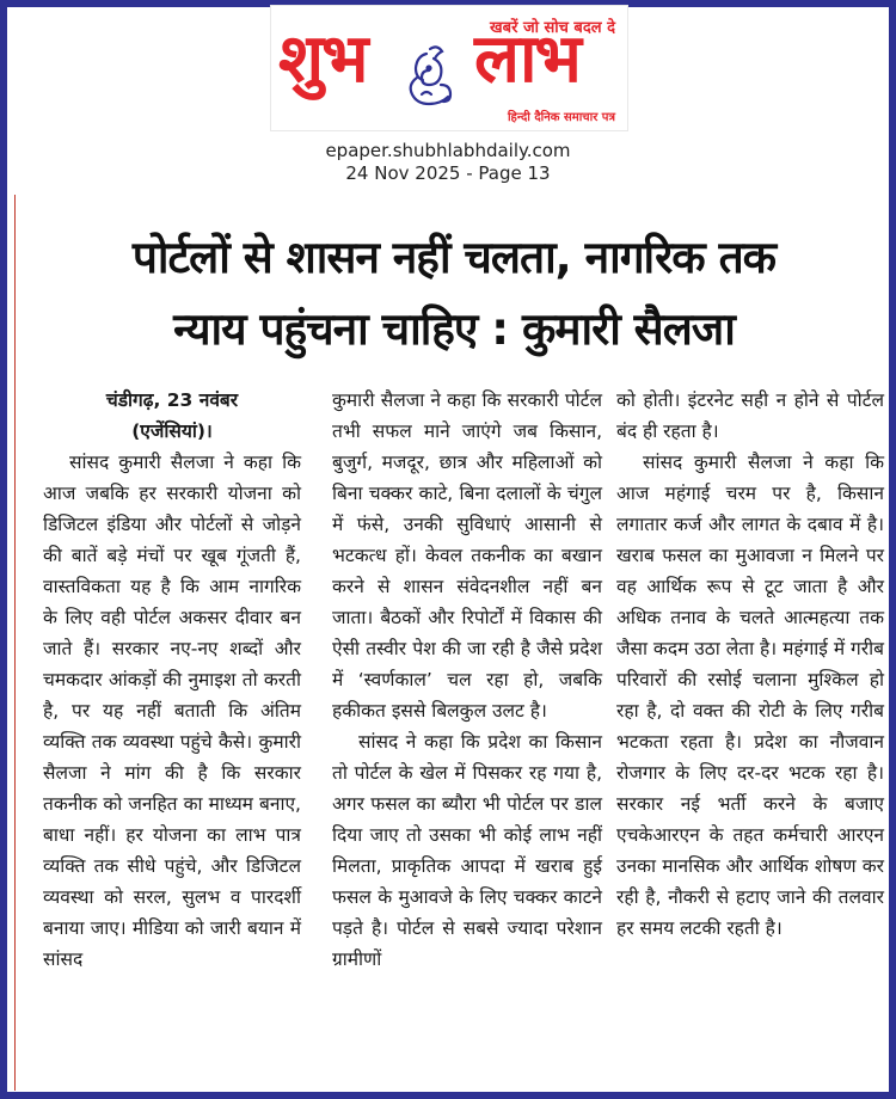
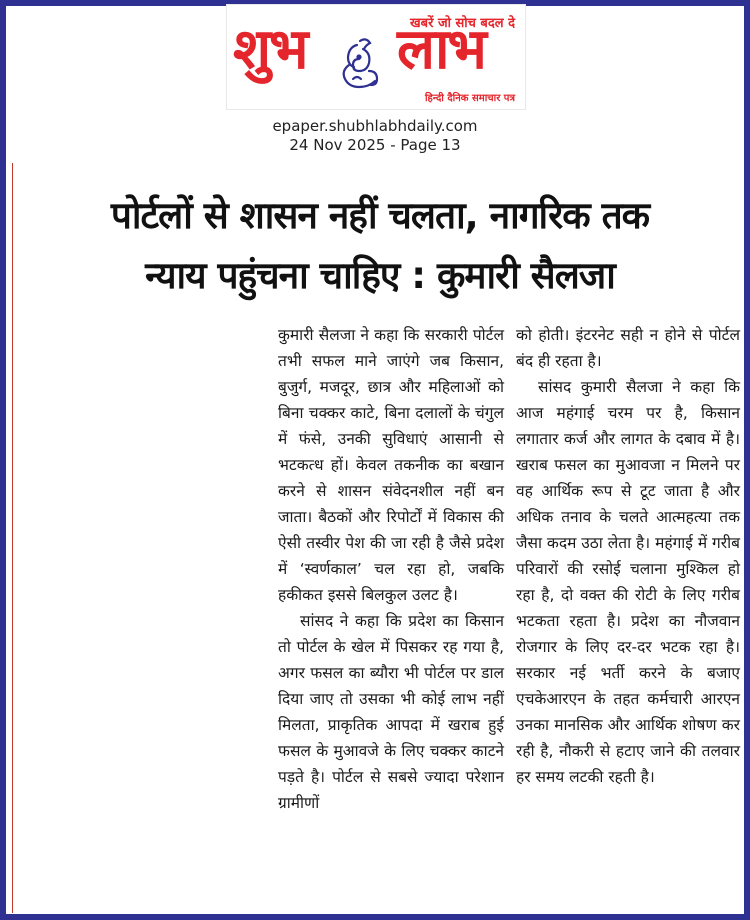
  खबरें जो सोच बदल दे
  शुभ
  लाभ
  हिन्दी दैनिक समाचार पत्र
  epaper.shubhlabhdaily.com
  24 Nov 2025 - Page 13
  पोर्टलों से शासन नहीं चलता, नागरिक तक
  न्याय पहुंचना चाहिए : कुमारी सैलजा
- चंडीगढ़, 23 नवंबर
- (एजेंसियां)।
- सांसद कुमारी सैलजा ने कहा कि आज जबकि हर सरकारी योजना को डिजिटल इंडिया और पोर्टलों से जोड़ने की बातें बड़े मंचों पर खूब गूंजती हैं, वास्तविकता यह है कि आम नागरिक के लिए वही पोर्टल अकसर दीवार बन जाते हैं। सरकार नए-नए शब्दों और चमकदार आंकड़ों की नुमाइश तो करती है, पर यह नहीं बताती कि अंतिम व्यक्ति तक व्यवस्था पहुंचे कैसे। कुमारी सैलजा ने मांग की है कि सरकार तकनीक को जनहित का माध्यम बनाए, बाधा नहीं। हर योजना का लाभ पात्र व्यक्ति तक सीधे पहुंचे, और डिजिटल व्यवस्था को सरल, सुलभ व पारदर्शी बनाया जाए। मीडिया को जारी बयान में सांसद
  कुमारी सैलजा ने कहा कि सरकारी पोर्टल तभी सफल माने जाएंगे जब किसान, बुजुर्ग, मजदूर, छात्र और महिलाओं को बिना चक्कर काटे, बिना दलालों के चंगुल में फंसे, उनकी सुविधाएं आसानी से भटकत्ध हों। केवल तकनीक का बखान करने से शासन संवेदनशील नहीं बन जाता। बैठकों और रिपोर्टों में विकास की ऐसी तस्वीर पेश की जा रही है जैसे प्रदेश में ‘स्वर्णकाल’ चल रहा हो, जबकि हकीकत इससे बिलकुल उलट है।
  सांसद ने कहा कि प्रदेश का किसान तो पोर्टल के खेल में पिसकर रह गया है, अगर फसल का ब्यौरा भी पोर्टल पर डाल दिया जाए तो उसका भी कोई लाभ नहीं मिलता, प्राकृतिक आपदा में खराब हुई फसल के मुआवजे के लिए चक्कर काटने पड़ते है। पोर्टल से सबसे ज्यादा परेशान ग्रामीणों
  को होती। इंटरनेट सही न होने से पोर्टल बंद ही रहता है।
  सांसद कुमारी सैलजा ने कहा कि आज महंगाई चरम पर है, किसान लगातार कर्ज और लागत के दबाव में है। खराब फसल का मुआवजा न मिलने पर वह आर्थिक रूप से टूट जाता है और अधिक तनाव के चलते आत्महत्या तक जैसा कदम उठा लेता है। महंगाई में गरीब परिवारों की रसोई चलाना मुश्किल हो रहा है, दो वक्त की रोटी के लिए गरीब भटकता रहता है। प्रदेश का नौजवान रोजगार के लिए दर-दर भटक रहा है। सरकार नई भर्ती करने के बजाए एचकेआरएन के तहत कर्मचारी आरएन उनका मानसिक और आर्थिक शोषण कर रही है, नौकरी से हटाए जाने की तलवार हर समय लटकी रहती है।
